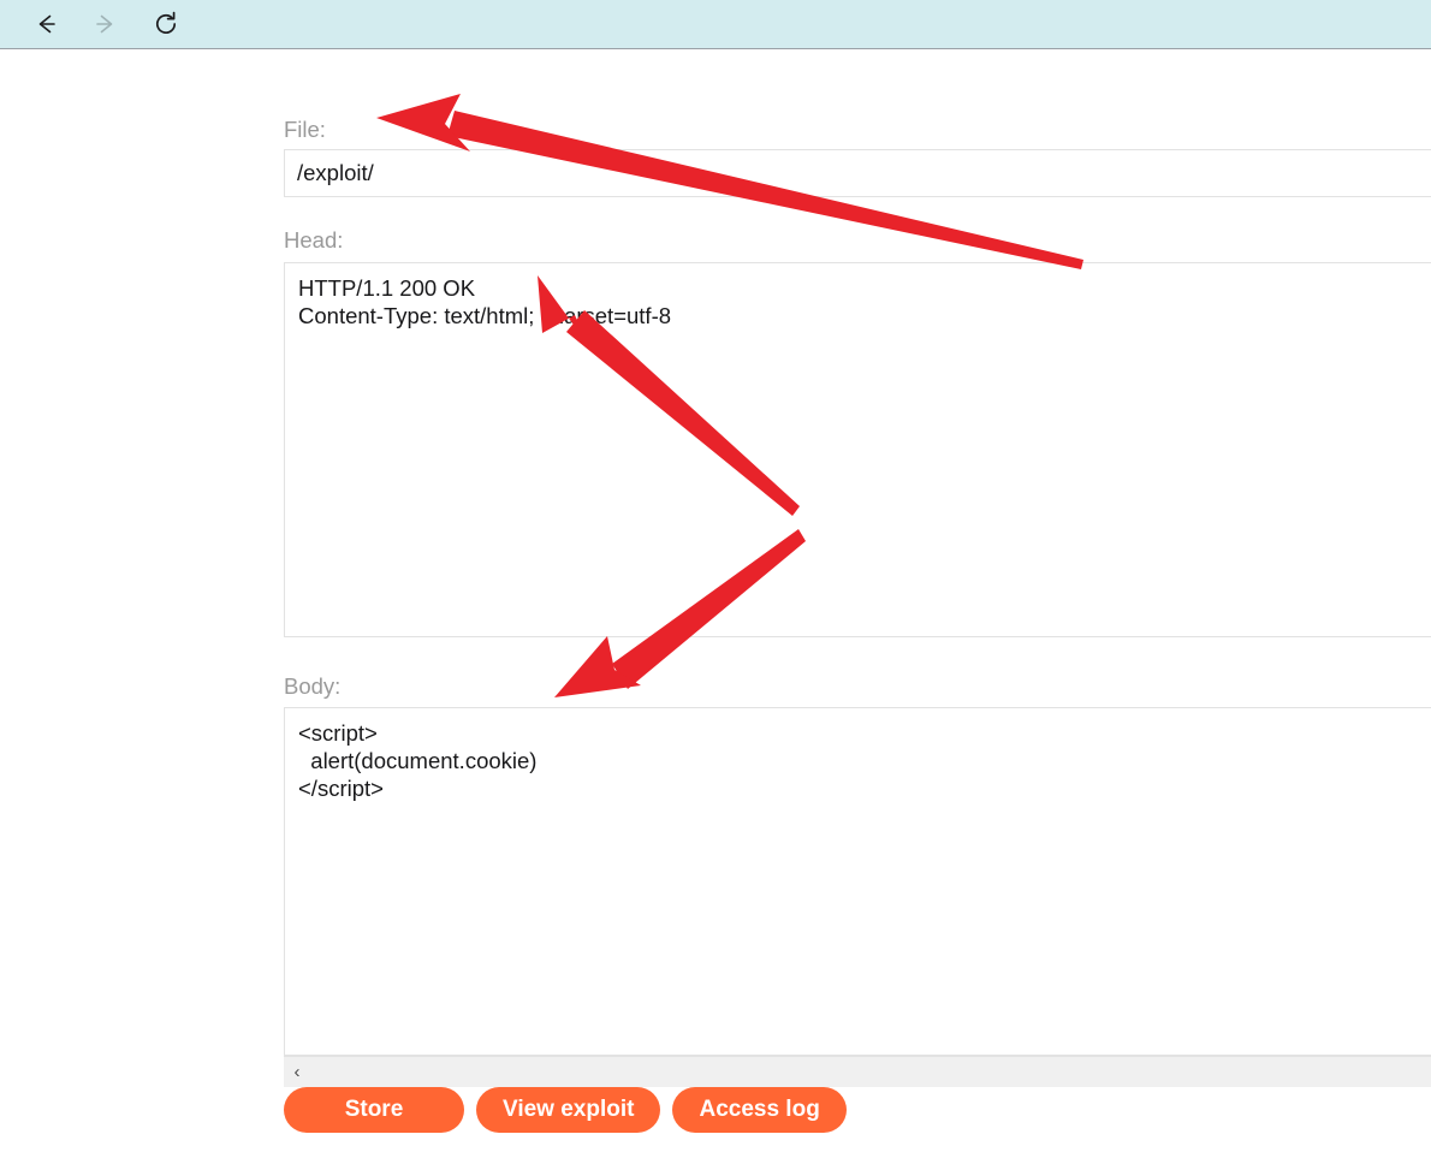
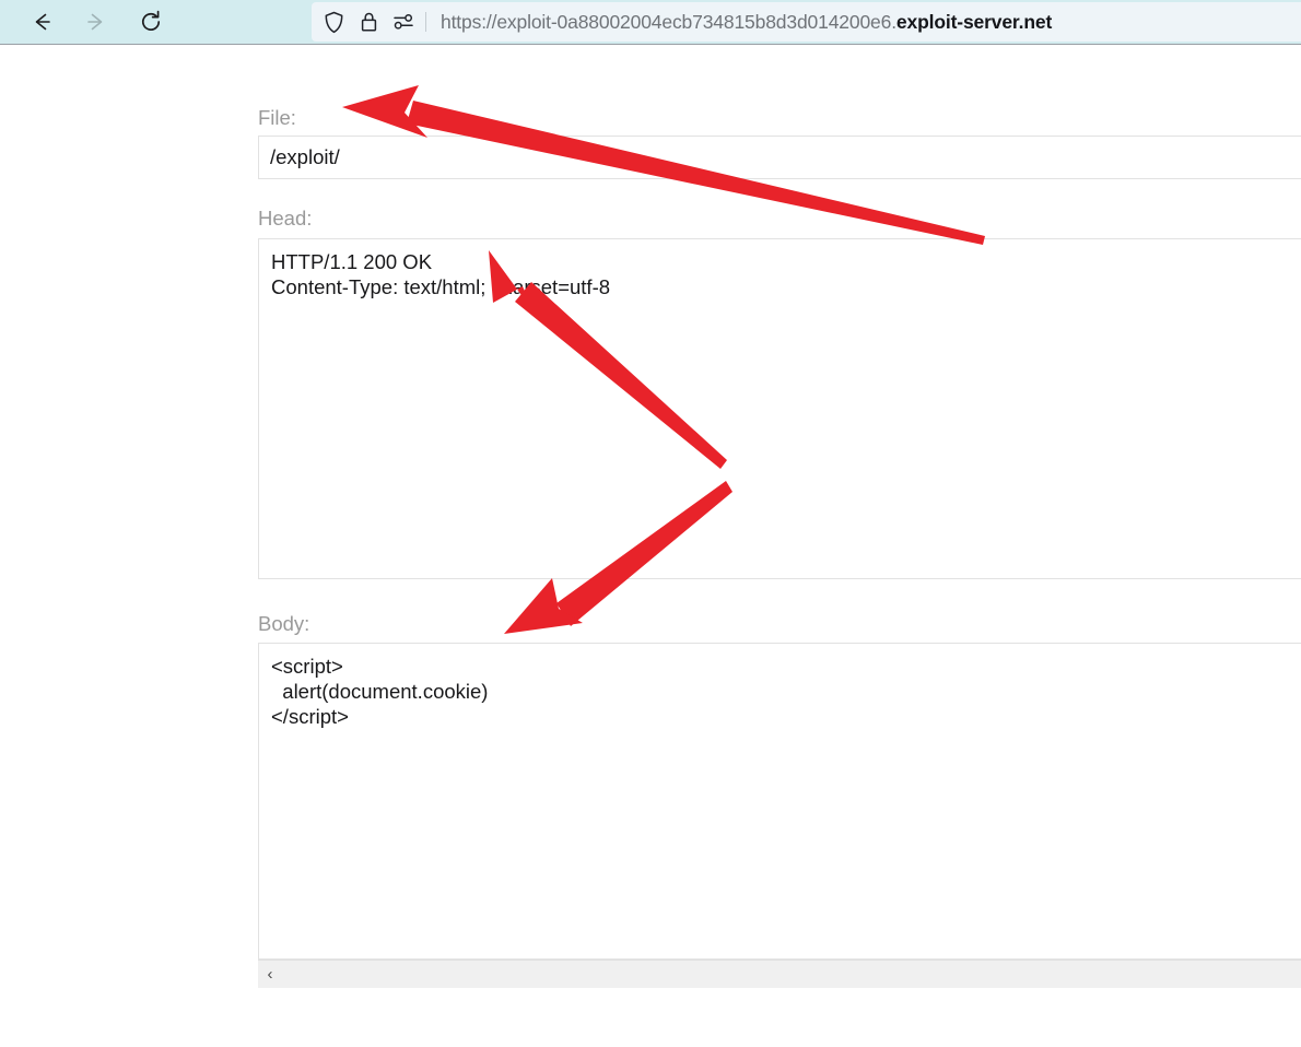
+ https://exploit-0a88002004ecb734815b8d3d014200e6.exploit-server.net
  File:
  /exploit/
  Head:
  HTTP/1.1 200 OK
  Content-Type: text/html;aet=utf-8
  Body:
  <script>
  alert(document.cookie)
  </script>
  ‹
- Store
- View exploit
- Access log
